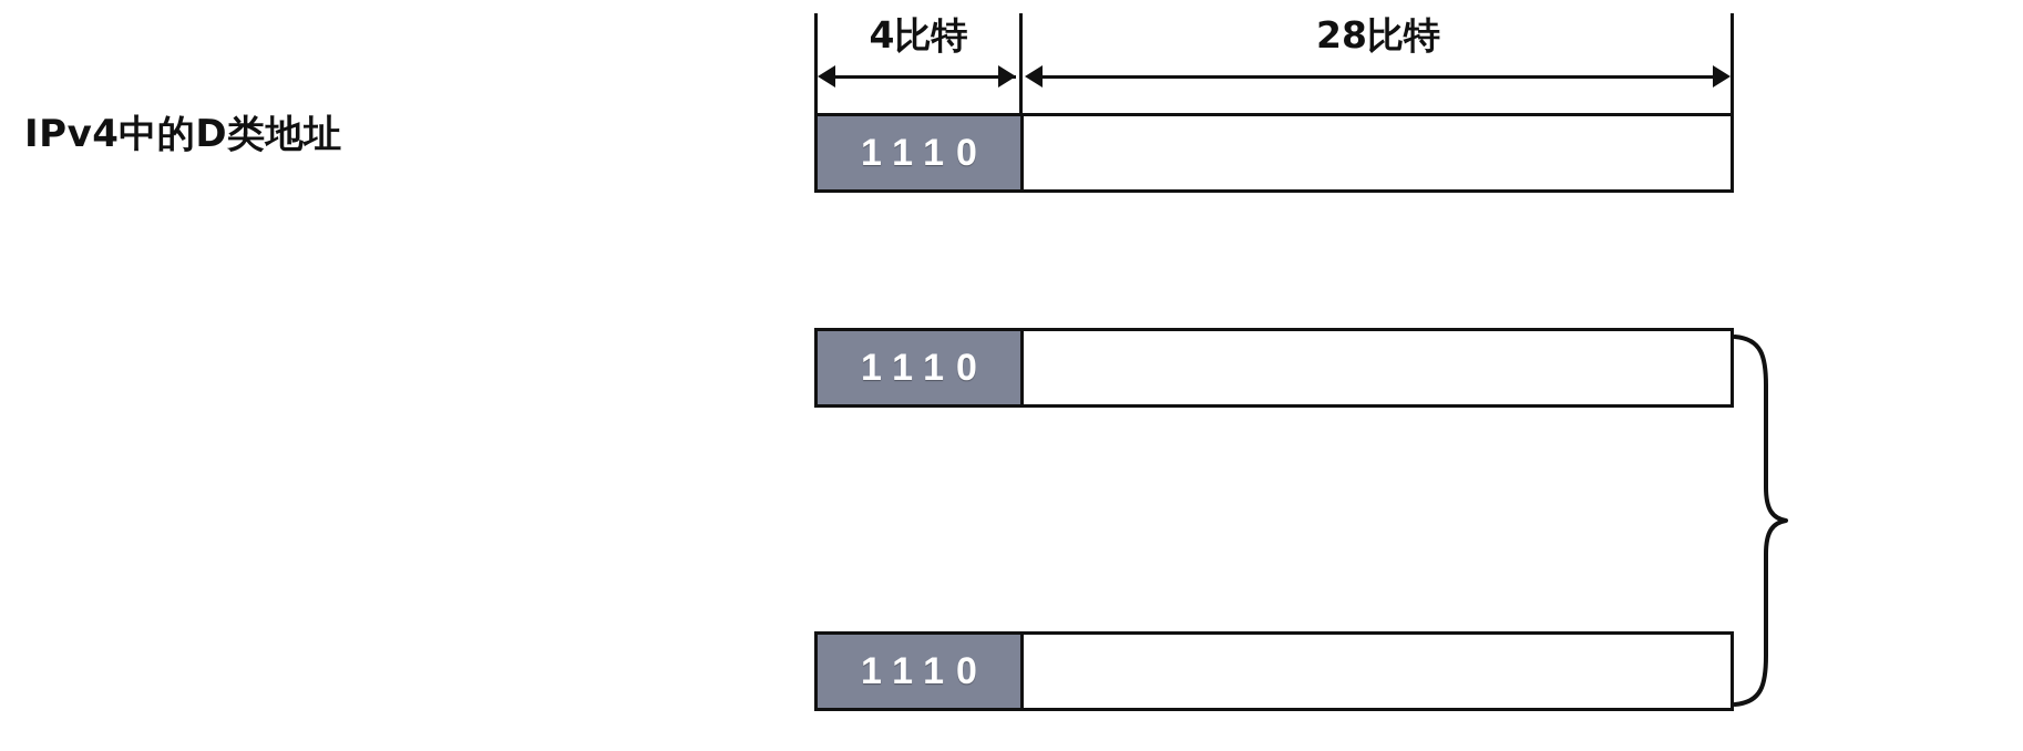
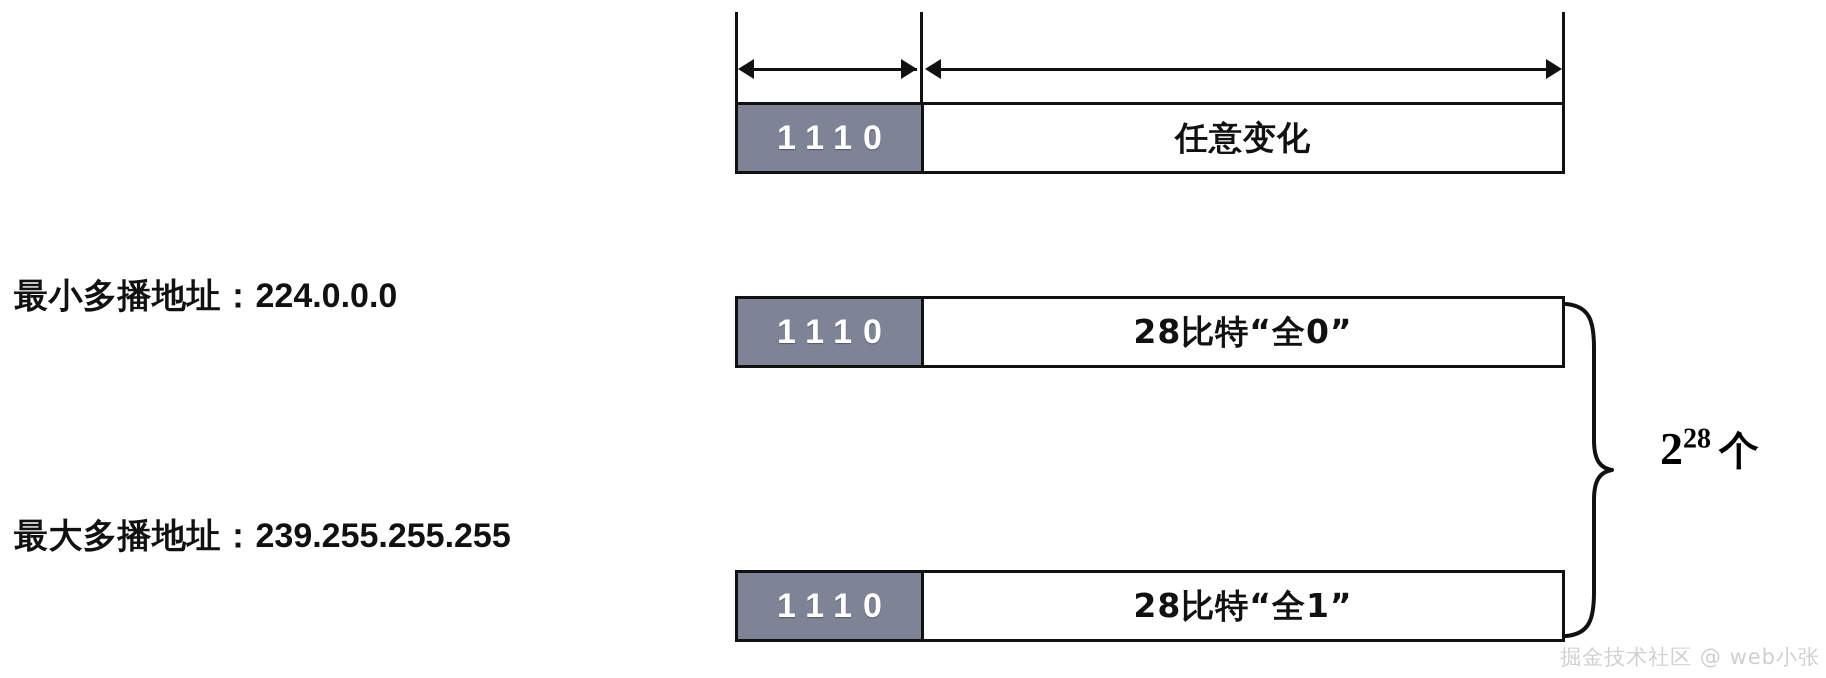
- 4比特
- 28比特
- IPv4中的D类地址
  1110
+ 任意变化
+ 最小多播地址：224.0.0.0
  1110
+ 28比特“全0”
+ 最大多播地址：239.255.255.255
  1110
+ 28比特“全1”
+ 228 个
+ 掘金技术社区 @ web小张
